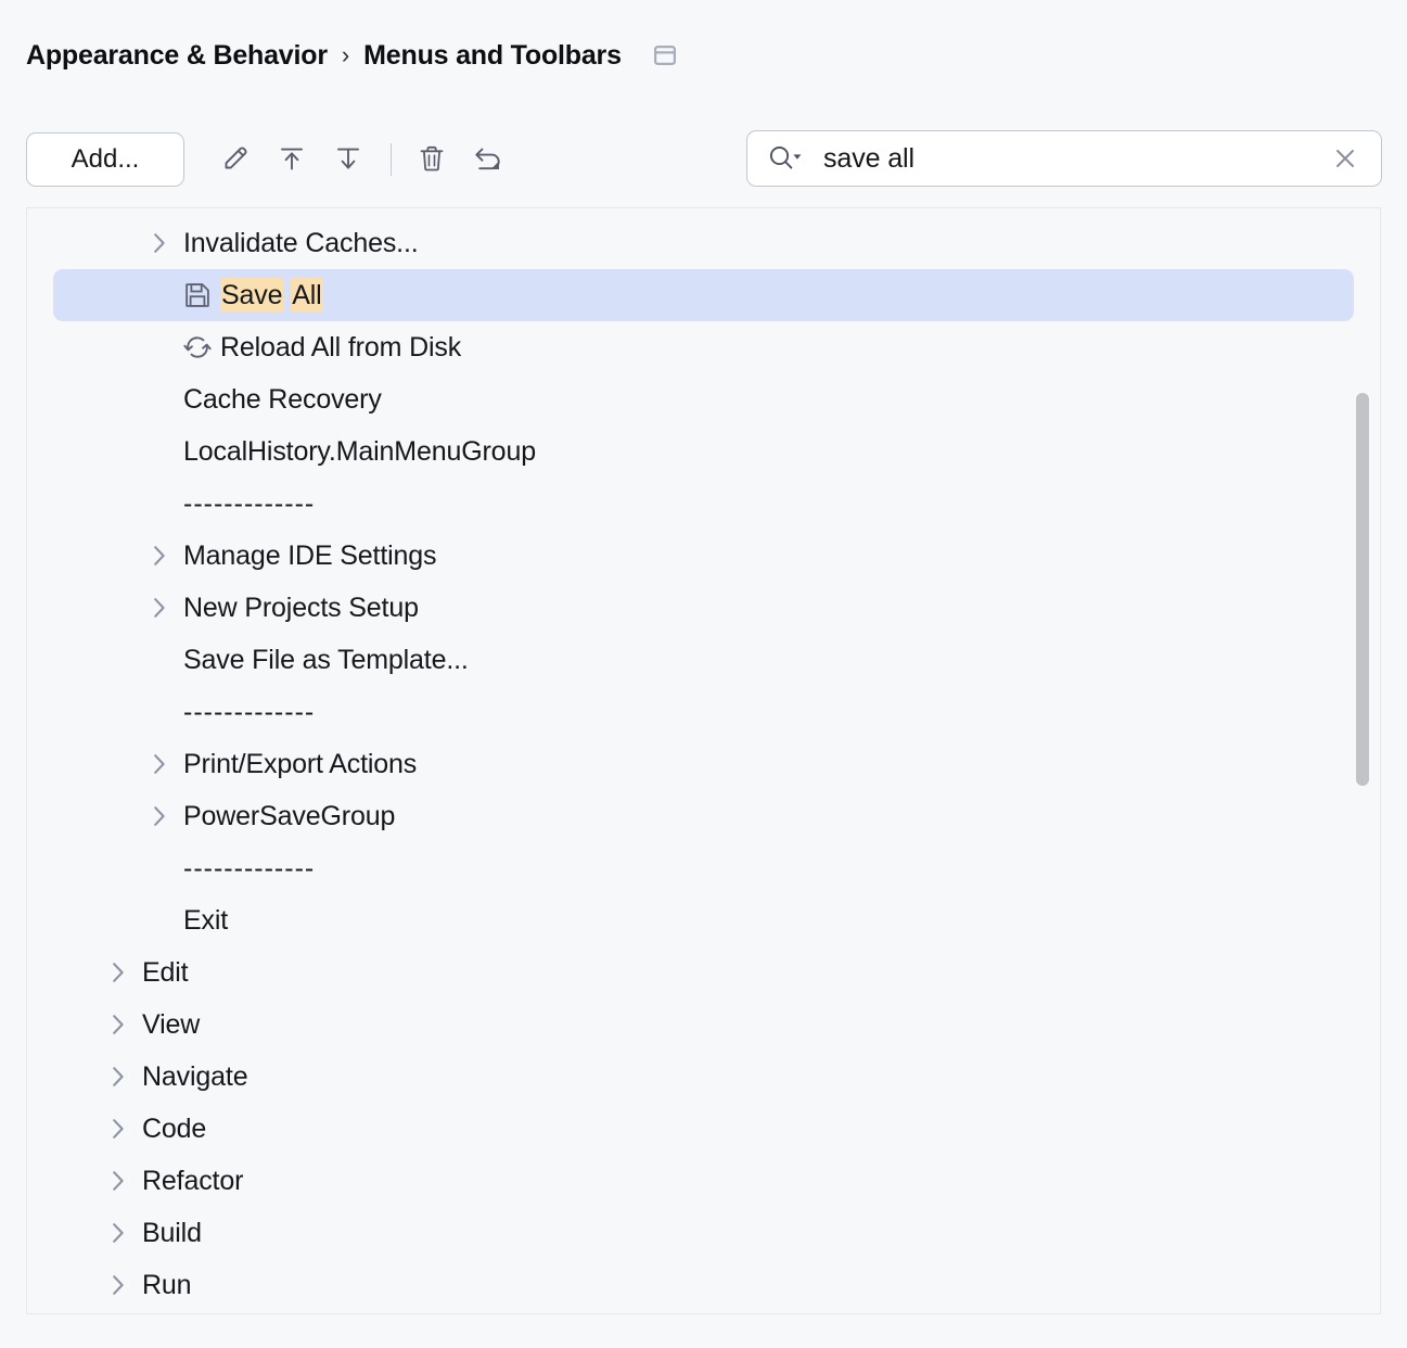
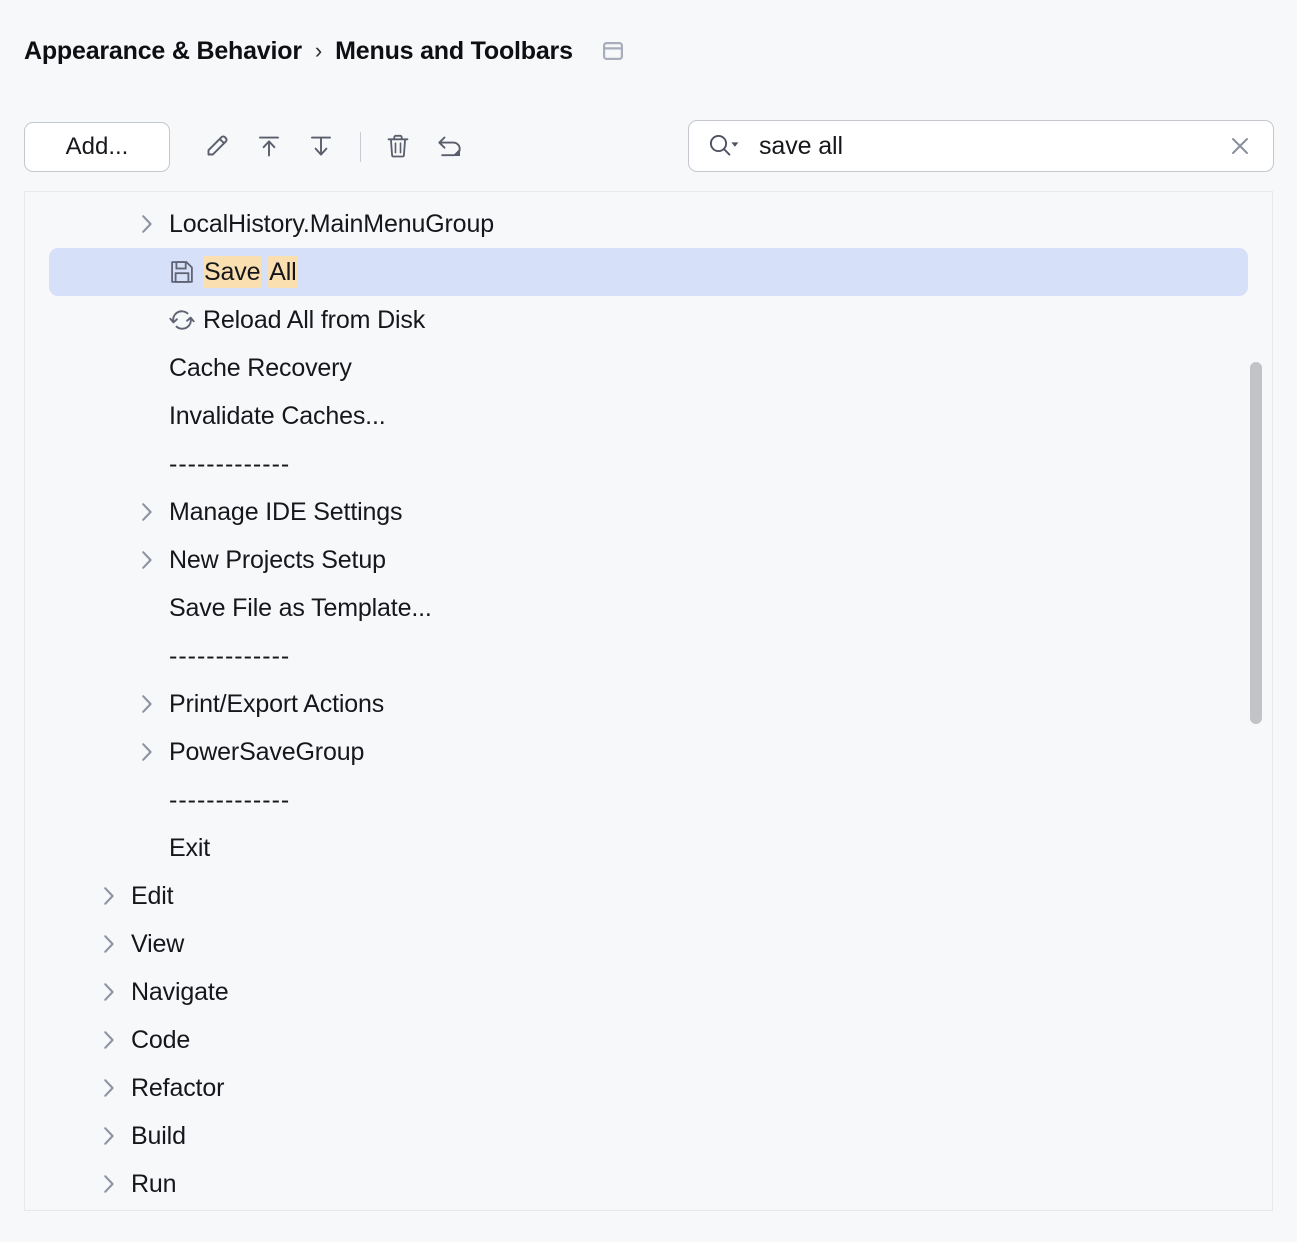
  Appearance & Behavior
  ›
  Menus and Toolbars
  Add...
  save all
- Invalidate Caches...
+ LocalHistory.MainMenuGroup
  Save All
  Reload All from Disk
  Cache Recovery
- LocalHistory.MainMenuGroup
+ Invalidate Caches...
  -------------
  Manage IDE Settings
  New Projects Setup
  Save File as Template...
  -------------
  Print/Export Actions
  PowerSaveGroup
  -------------
  Exit
  Edit
  View
  Navigate
  Code
  Refactor
  Build
  Run
